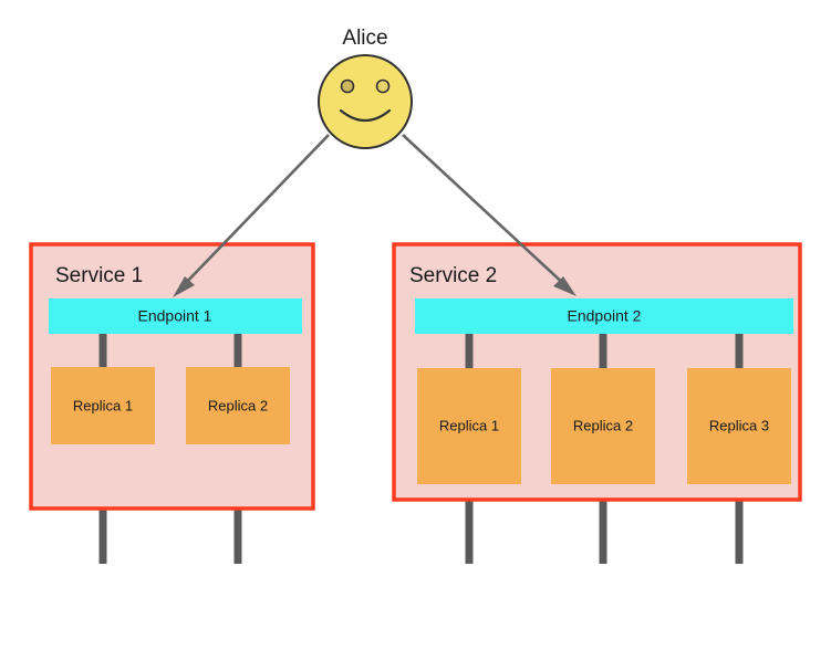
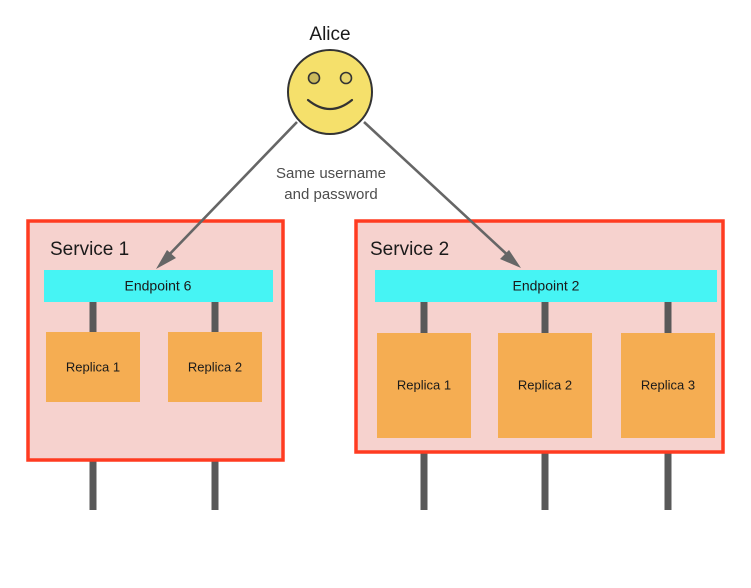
  Service 1
- Endpoint 1
+ Endpoint 6
  Replica 1
  Replica 2
  Service 2
  Endpoint 2
  Replica 1
  Replica 2
  Replica 3
  Alice
+ Same username
+ and password
